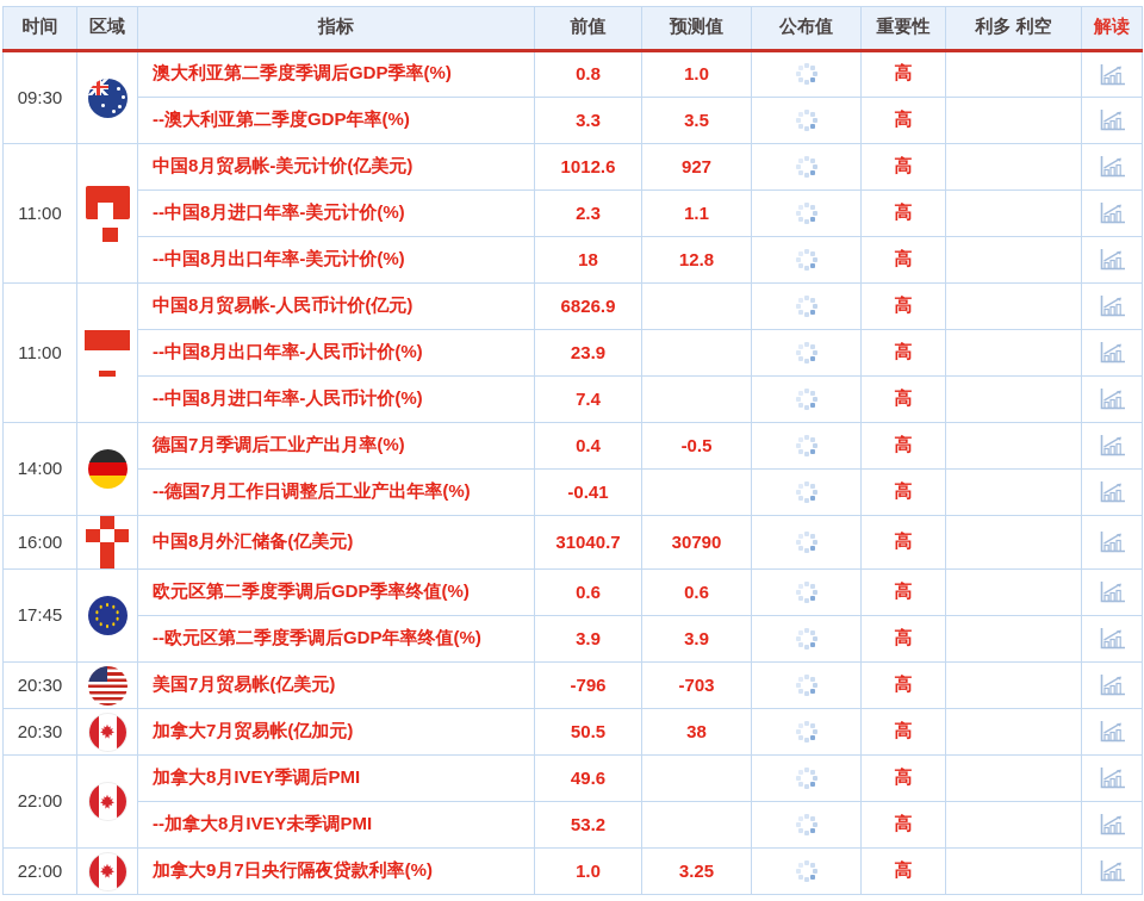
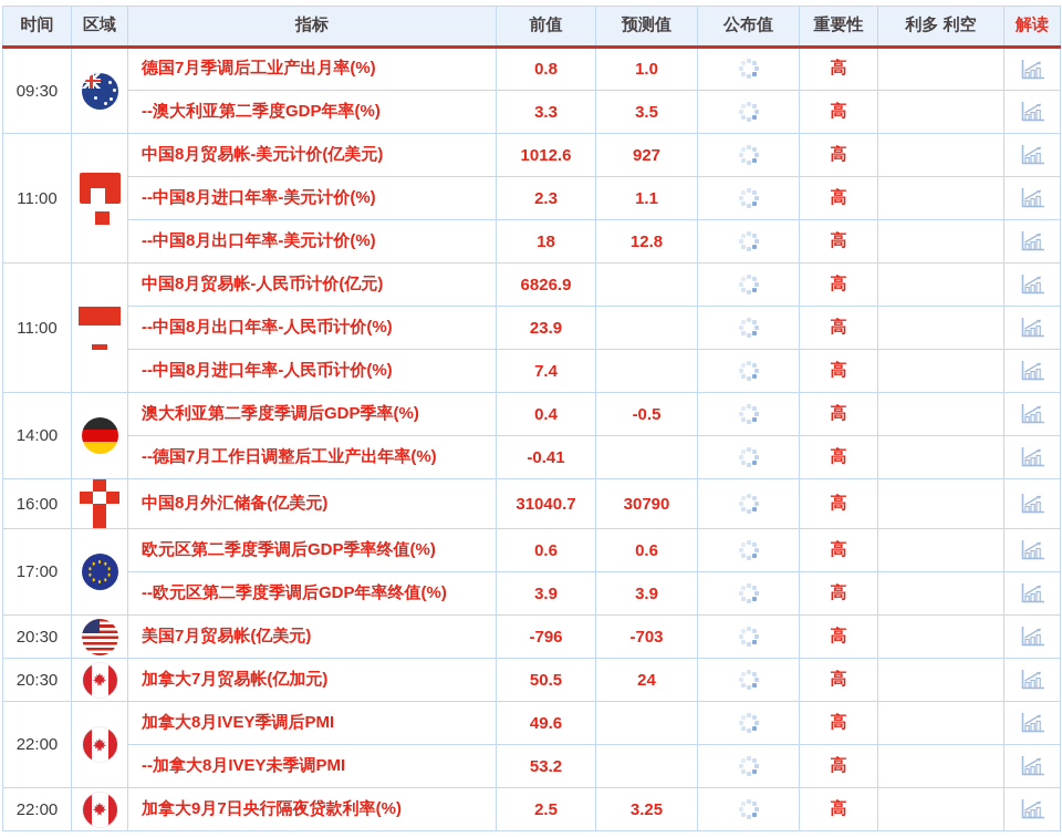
  时间	区域	指标	前值	预测值	公布值	重要性	利多 利空	解读
- 09:30		澳大利亚第二季度季调后GDP季率(%)	0.8	1.0		高
+ 09:30		德国7月季调后工业产出月率(%)	0.8	1.0		高
  --澳大利亚第二季度GDP年率(%)	3.3	3.5		高
  11:00		中国8月贸易帐-美元计价(亿美元)	1012.6	927		高
  --中国8月进口年率-美元计价(%)	2.3	1.1		高
  --中国8月出口年率-美元计价(%)	18	12.8		高
  11:00		中国8月贸易帐-人民币计价(亿元)	6826.9			高
  --中国8月出口年率-人民币计价(%)	23.9			高
  --中国8月进口年率-人民币计价(%)	7.4			高
- 14:00		德国7月季调后工业产出月率(%)	0.4	-0.5		高
+ 14:00		澳大利亚第二季度季调后GDP季率(%)	0.4	-0.5		高
  --德国7月工作日调整后工业产出年率(%)	-0.41			高
  16:00		中国8月外汇储备(亿美元)	31040.7	30790		高
- 17:45		欧元区第二季度季调后GDP季率终值(%)	0.6	0.6		高
+ 17:00		欧元区第二季度季调后GDP季率终值(%)	0.6	0.6		高
  --欧元区第二季度季调后GDP年率终值(%)	3.9	3.9		高
  20:30		美国7月贸易帐(亿美元)	-796	-703		高
- 20:30		加拿大7月贸易帐(亿加元)	50.5	38		高
+ 20:30		加拿大7月贸易帐(亿加元)	50.5	24		高
  22:00		加拿大8月IVEY季调后PMI	49.6			高
  --加拿大8月IVEY未季调PMI	53.2			高
- 22:00		加拿大9月7日央行隔夜贷款利率(%)	1.0	3.25		高
+ 22:00		加拿大9月7日央行隔夜贷款利率(%)	2.5	3.25		高
